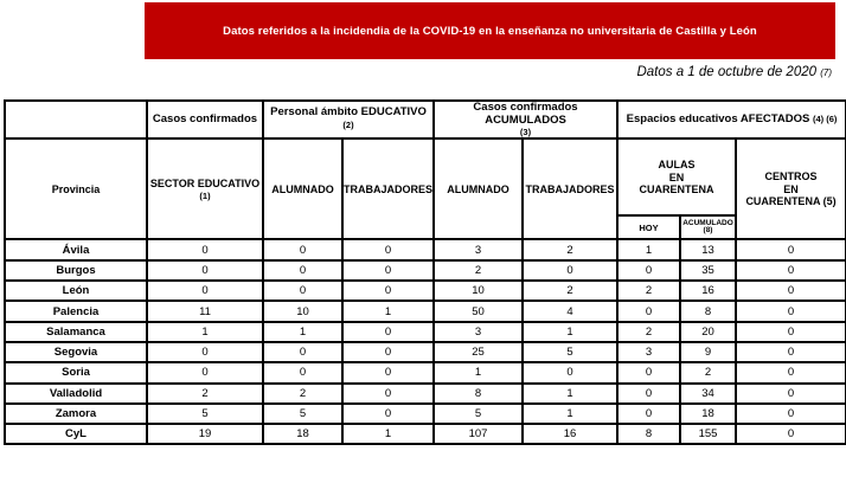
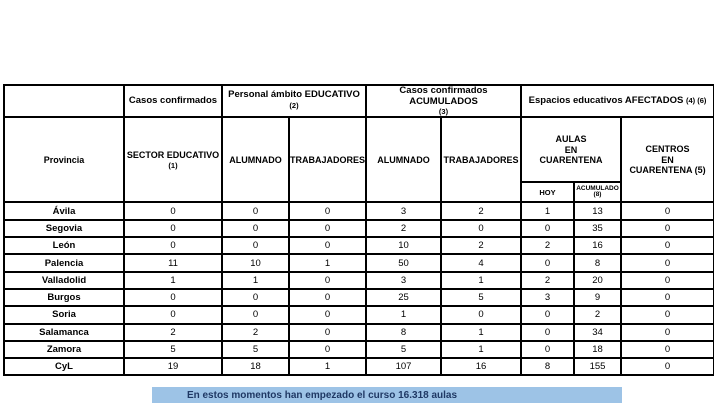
- Datos referidos a la incidendia de la COVID-19 en la enseñanza no universitaria de Castilla y León
- Datos a 1 de octubre de 2020 (7)
  	Casos confirmados	Personal ámbito EDUCATIVO (2)	Casos confirmados ACUMULADOS (3)	Espacios educativos AFECTADOS (4) (6)
  Provincia	SECTOR EDUCATIVO (1)	ALUMNADO	TRABAJADORES	ALUMNADO	TRABAJADORES	AULAS EN CUARENTENA	CENTROS EN CUARENTENA (5)
  Ávila	0	0	0	3	2	1	13	0
- Burgos	0	0	0	2	0	0	35	0
+ Segovia	0	0	0	2	0	0	35	0
  León	0	0	0	10	2	2	16	0
  Palencia	11	10	1	50	4	0	8	0
- Salamanca	1	1	0	3	1	2	20	0
+ Valladolid	1	1	0	3	1	2	20	0
- Segovia	0	0	0	25	5	3	9	0
+ Burgos	0	0	0	25	5	3	9	0
  Soria	0	0	0	1	0	0	2	0
- Valladolid	2	2	0	8	1	0	34	0
+ Salamanca	2	2	0	8	1	0	34	0
  Zamora	5	5	0	5	1	0	18	0
  CyL	19	18	1	107	16	8	155	0
+ En estos momentos han empezado el curso 16.318 aulas
